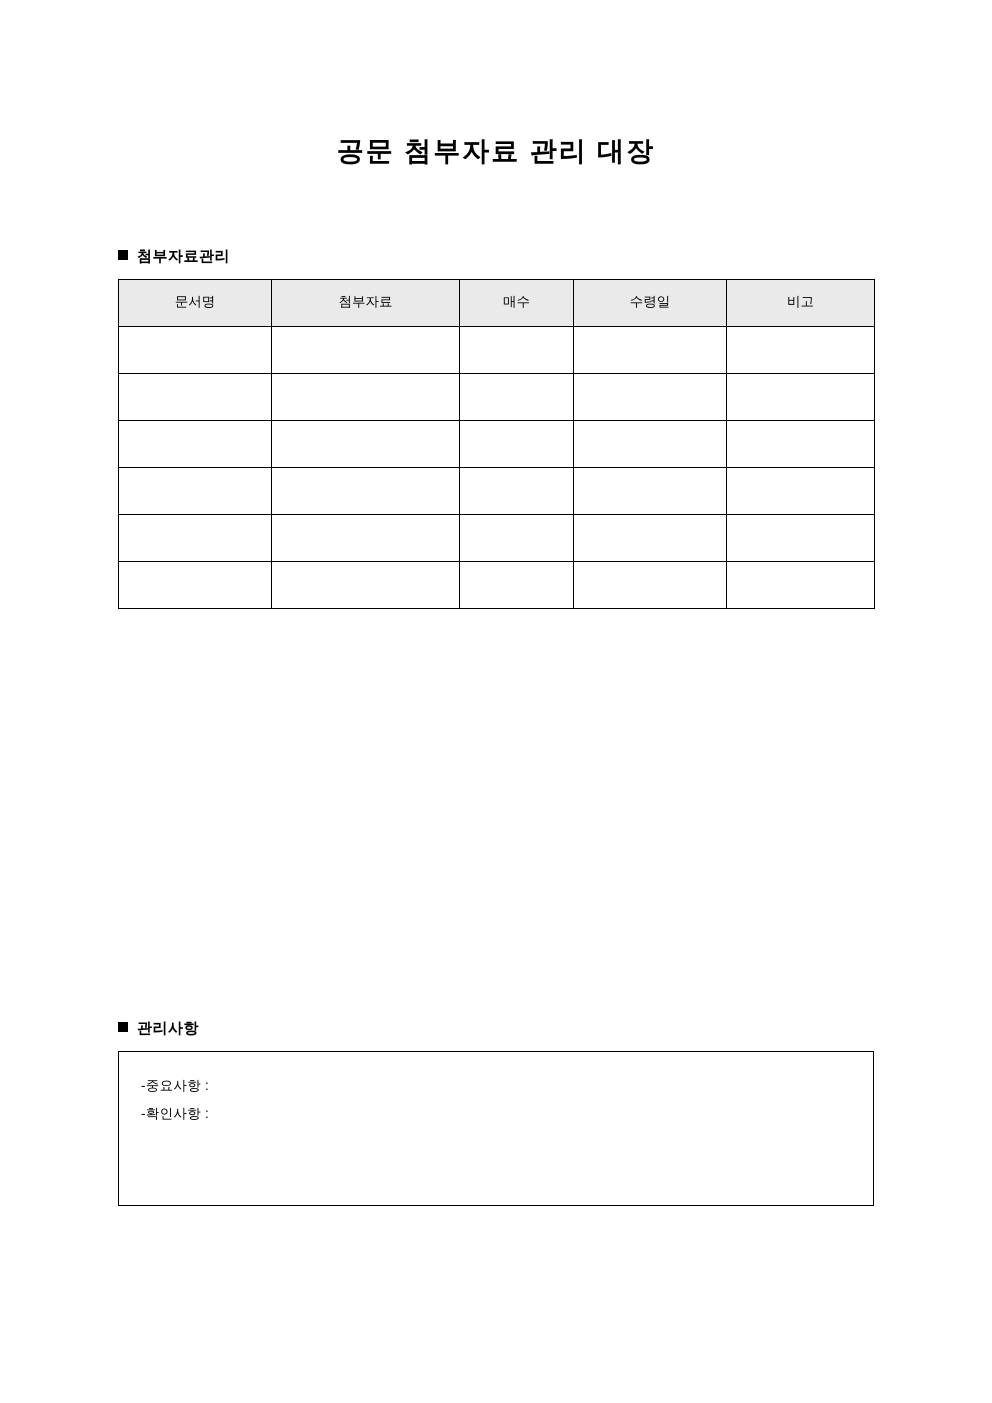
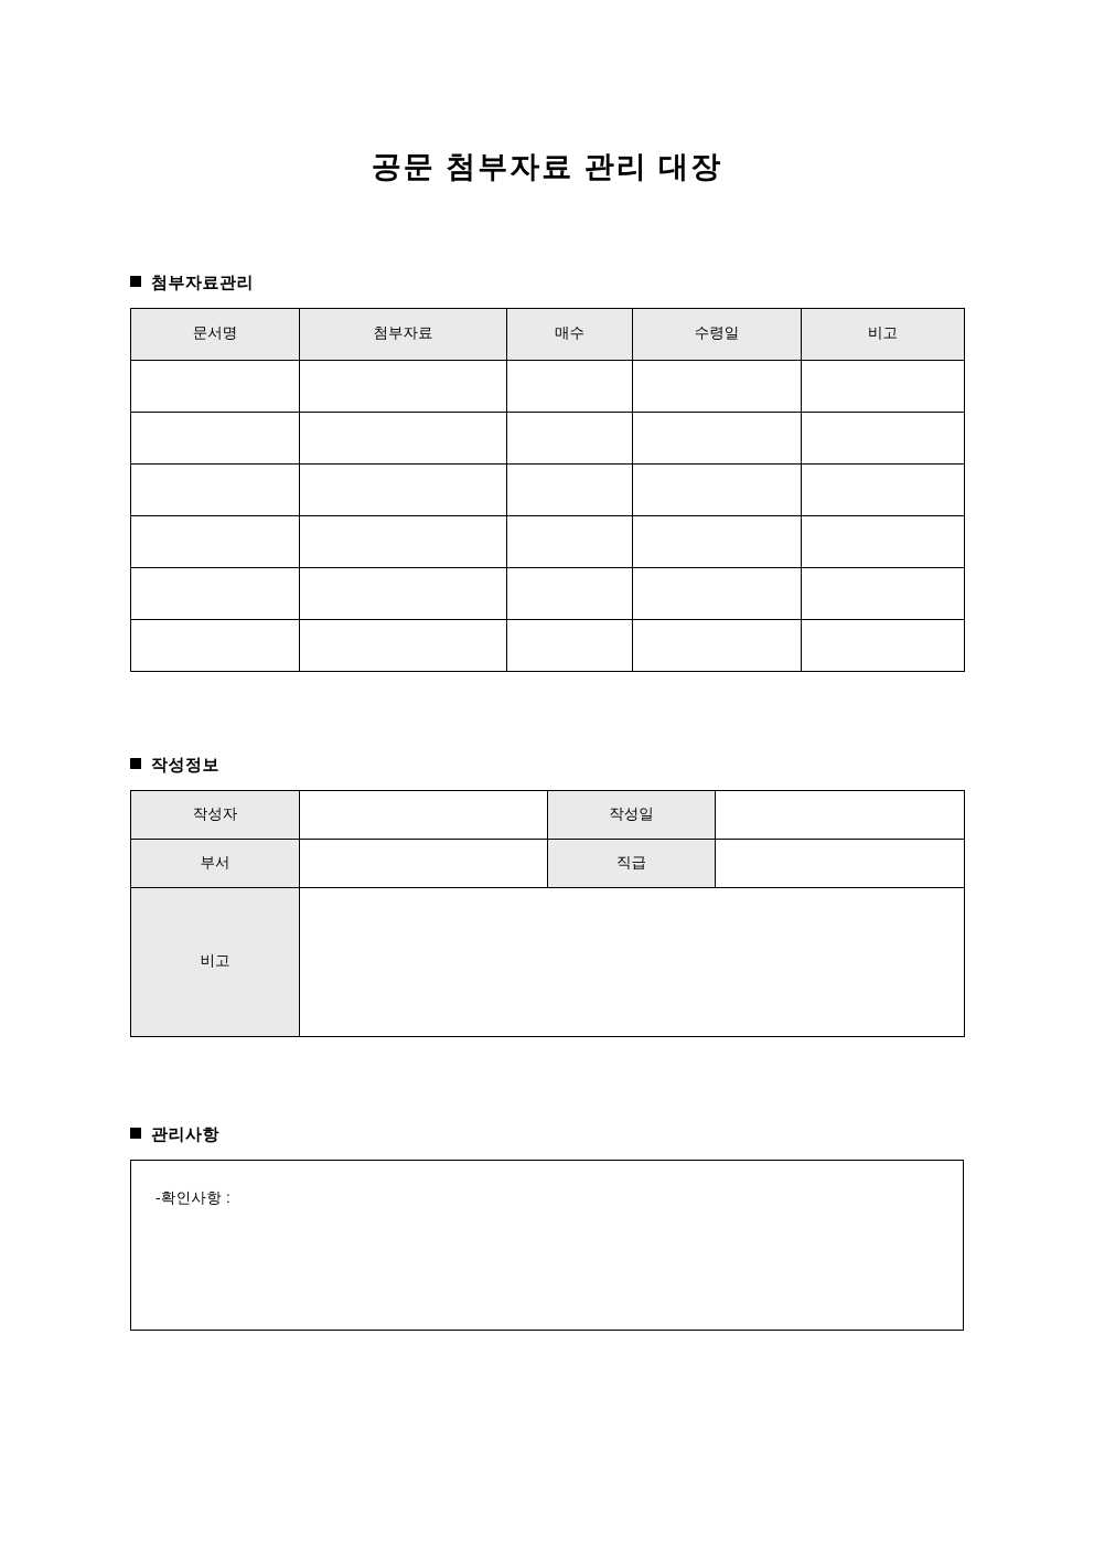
  공문 첨부자료 관리 대장
  첨부자료관리
  문서명	첨부자료	매수	수령일	비고
+ 작성정보
+ 작성자		작성일
+ 부서		직급
+ 비고
  관리사항
- -중요사항 :
  -확인사항 :
